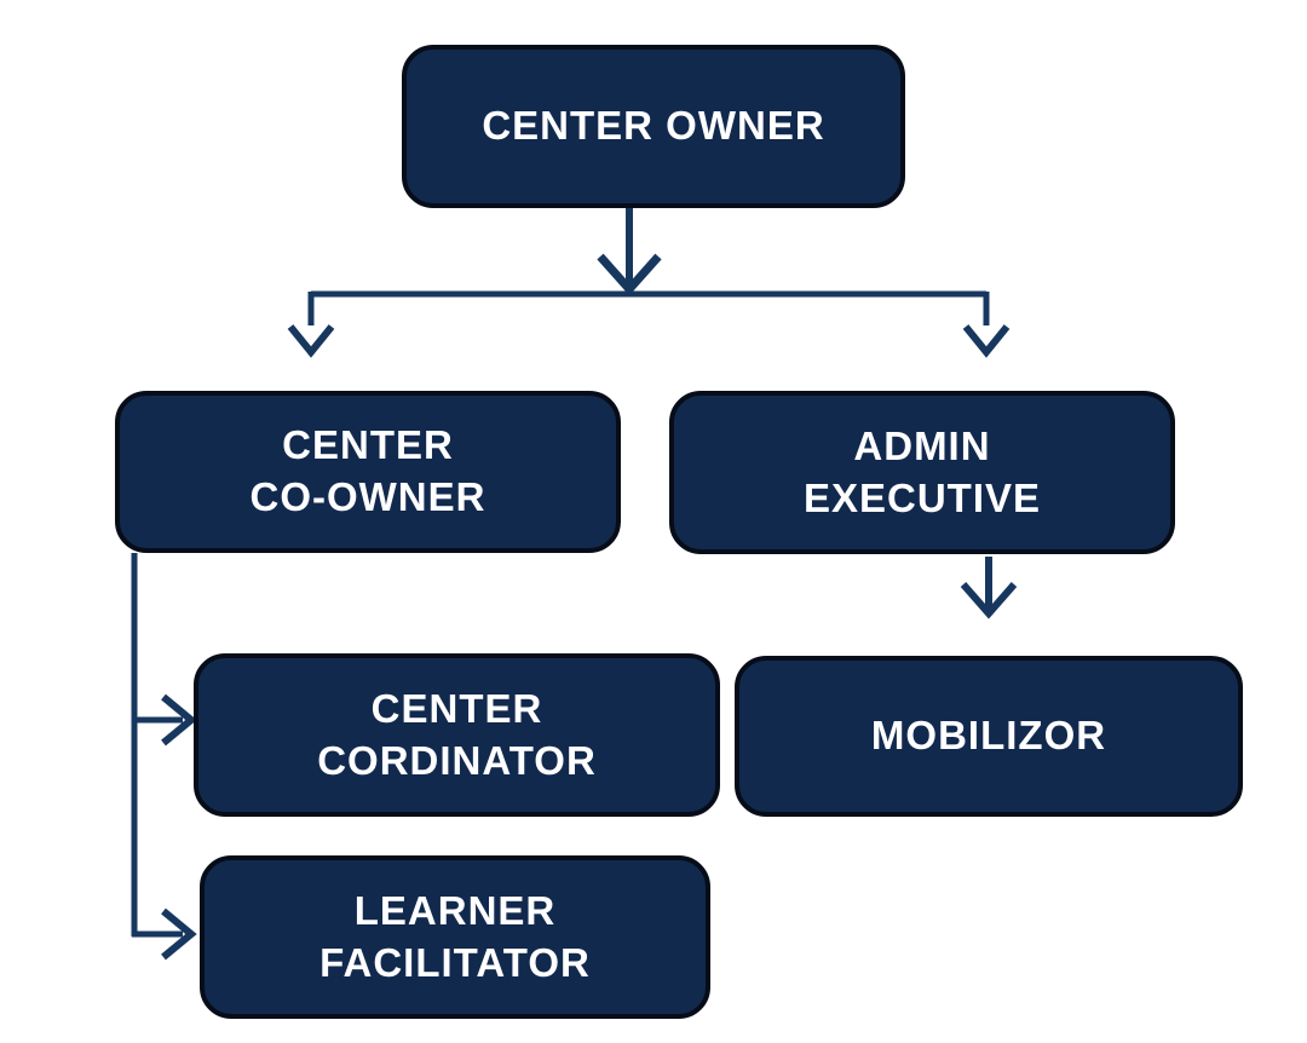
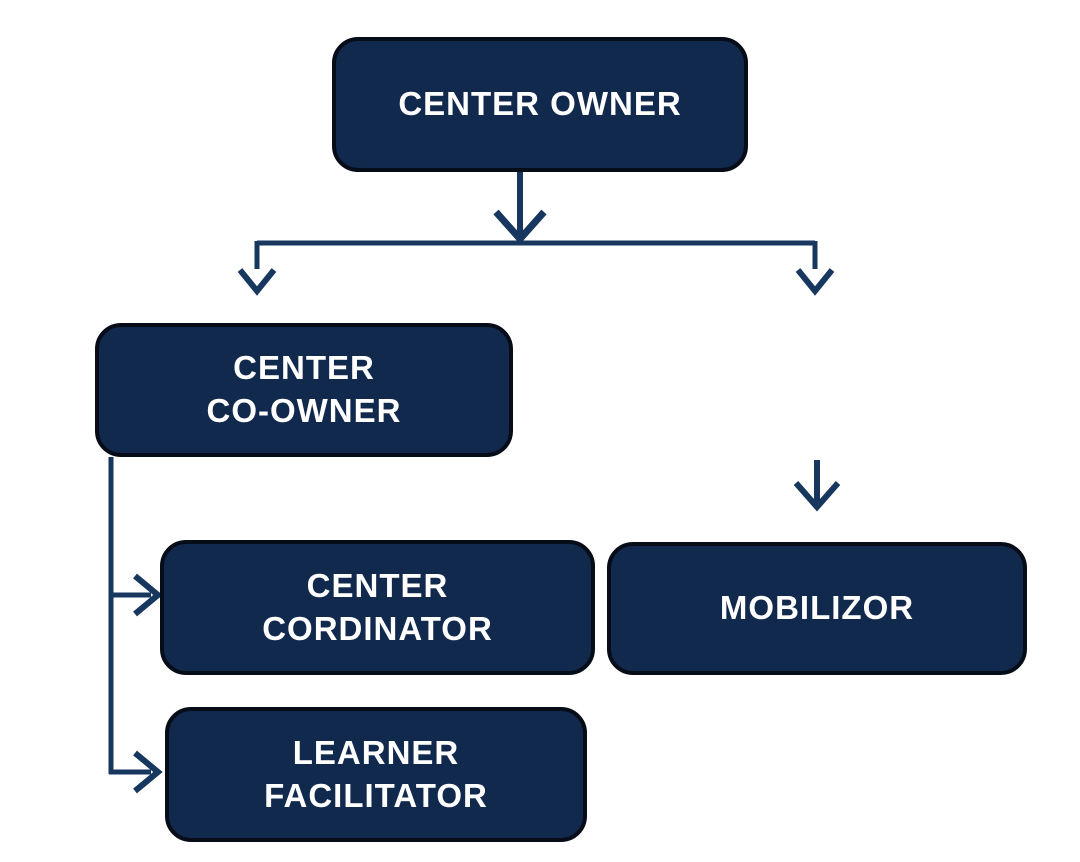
  CENTER OWNER
  CENTER
  CO-OWNER
- ADMIN
- EXECUTIVE
  CENTER
  CORDINATOR
  MOBILIZOR
  LEARNER
  FACILITATOR
